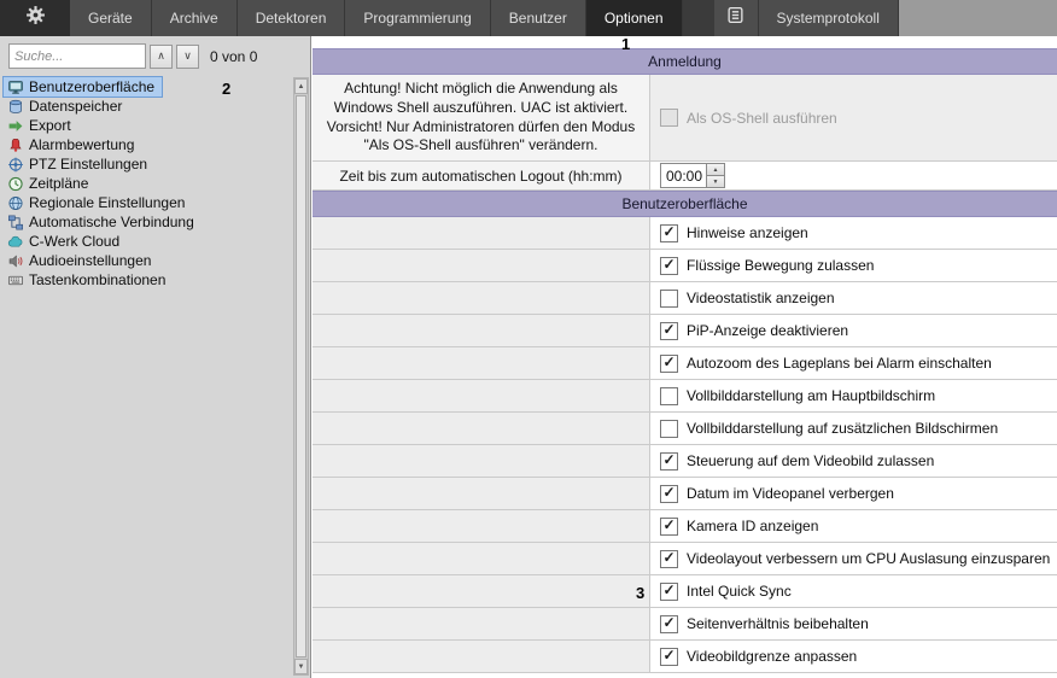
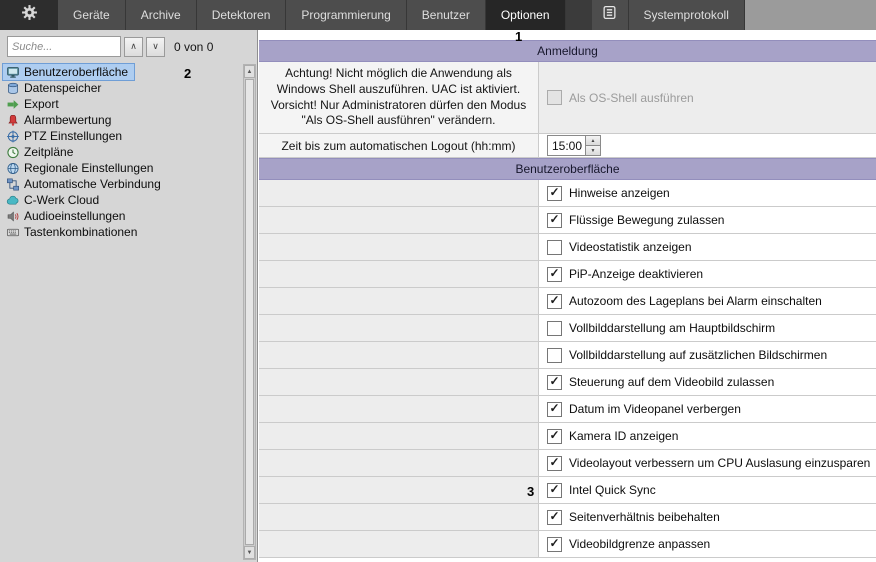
  Geräte
  Archive
  Detektoren
  Programmierung
  Benutzer
  Optionen
  Systemprotokoll
  Suche...
  ∧
  ∨
  0 von 0
  Benutzeroberfläche
  Datenspeicher
  Export
  Alarmbewertung
  PTZ Einstellungen
  Zeitpläne
  Regionale Einstellungen
  Automatische Verbindung
  C-Werk Cloud
  Audioeinstellungen
  Tastenkombinationen
  Anmeldung
  Achtung! Nicht möglich die Anwendung als Windows Shell auszuführen. UAC ist aktiviert. Vorsicht! Nur Administratoren dürfen den Modus "Als OS-Shell ausführen" verändern.
  Als OS-Shell ausführen
  Zeit bis zum automatischen Logout (hh:mm)
- 00:00
+ 15:00
  Benutzeroberfläche
  Hinweise anzeigen
  Flüssige Bewegung zulassen
  Videostatistik anzeigen
  PiP-Anzeige deaktivieren
  Autozoom des Lageplans bei Alarm einschalten
  Vollbilddarstellung am Hauptbildschirm
  Vollbilddarstellung auf zusätzlichen Bildschirmen
  Steuerung auf dem Videobild zulassen
  Datum im Videopanel verbergen
  Kamera ID anzeigen
  Videolayout verbessern um CPU Auslasung einzusparen
  Intel Quick Sync
  Seitenverhältnis beibehalten
  Videobildgrenze anpassen
  1
  2
  3
